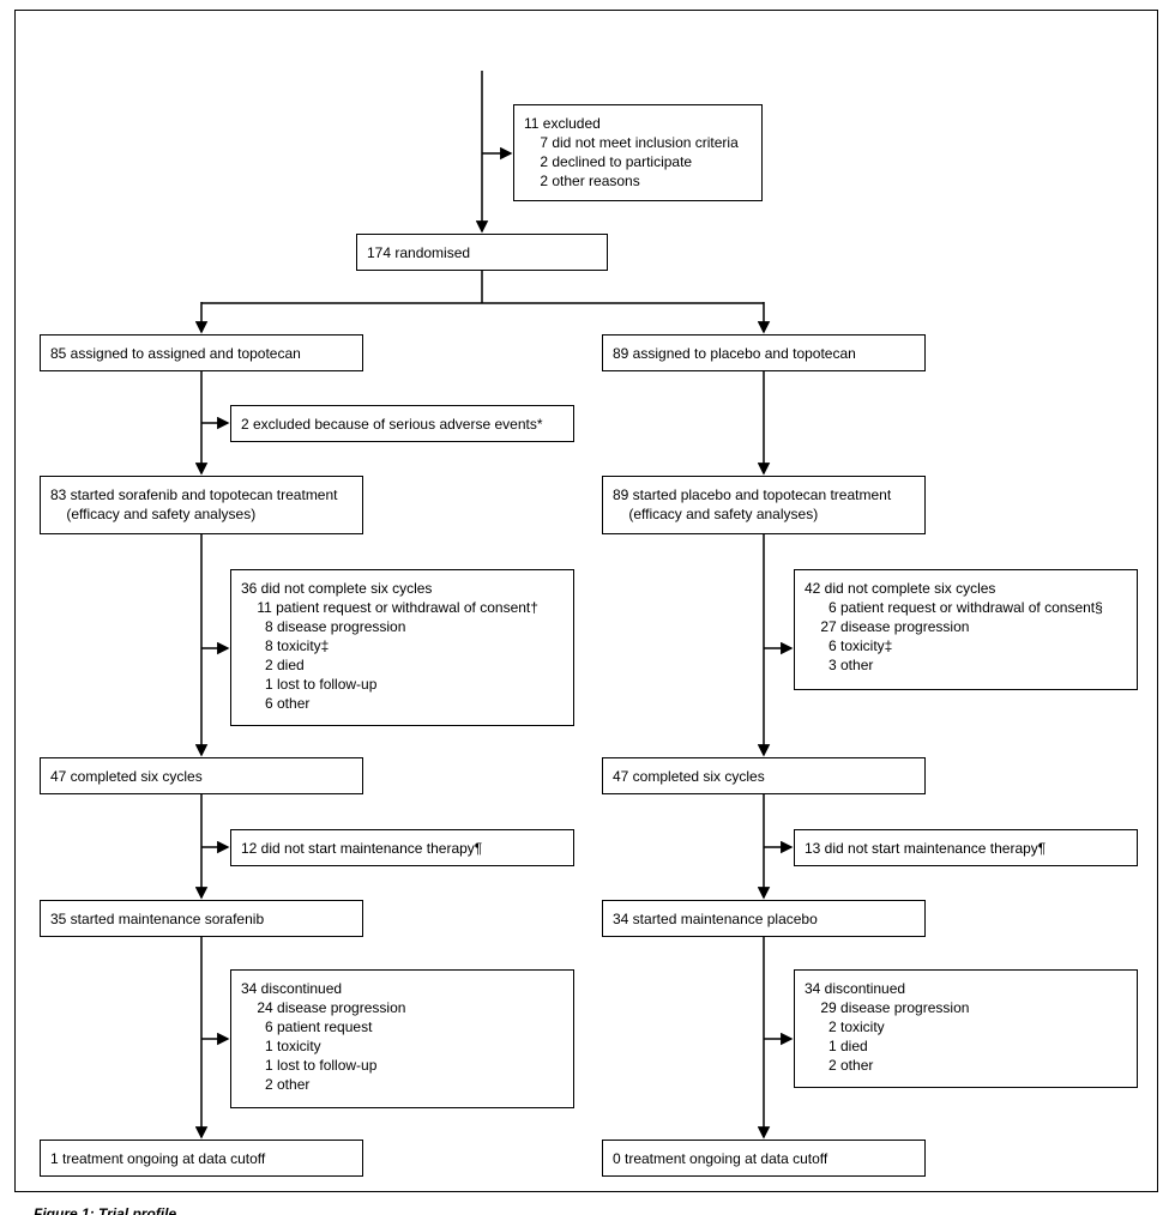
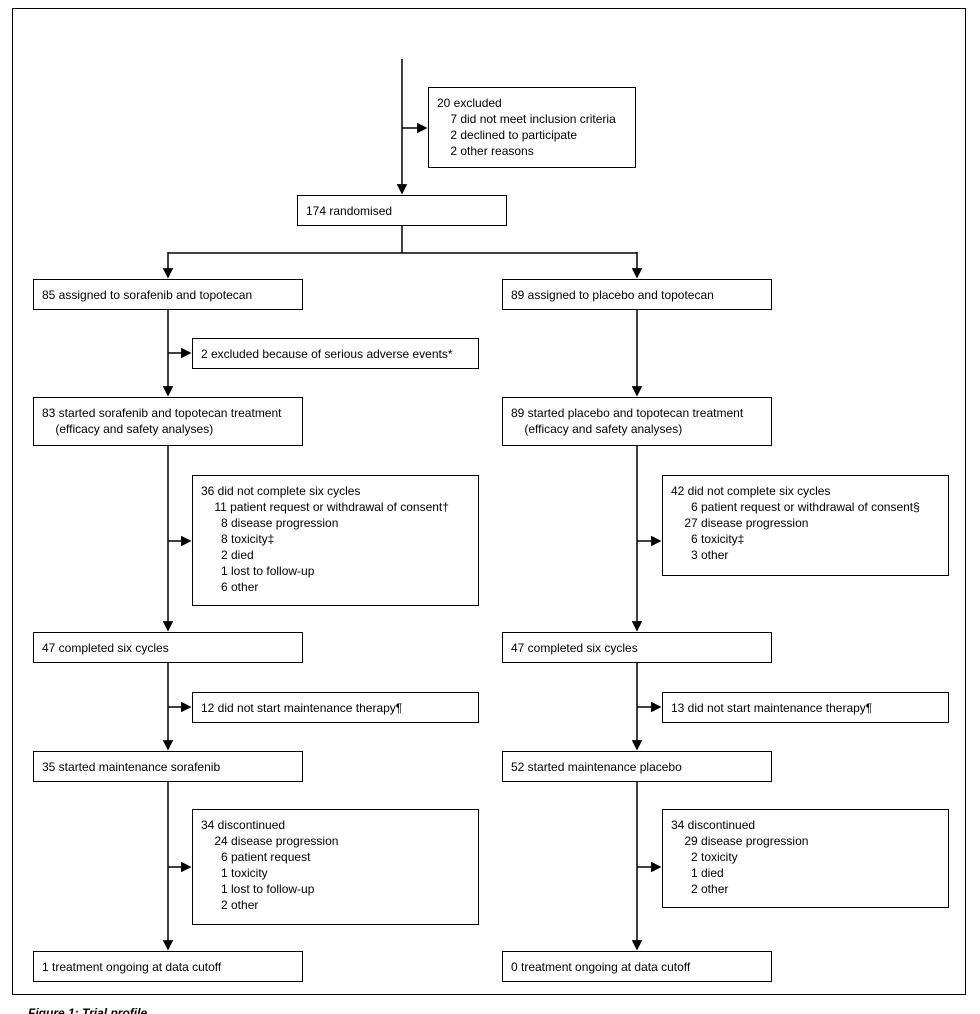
- 11 excluded
+ 20 excluded
  7 did not meet inclusion criteria
  2 declined to participate
  2 other reasons
  174 randomised
- 85 assigned to assigned and topotecan
+ 85 assigned to sorafenib and topotecan
  89 assigned to placebo and topotecan
  2 excluded because of serious adverse events*
  83 started sorafenib and topotecan treatment
  (efficacy and safety analyses)
  89 started placebo and topotecan treatment
  (efficacy and safety analyses)
  36 did not complete six cycles
  11 patient request or withdrawal of consent†
  8 disease progression
  8 toxicity‡
  2 died
  1 lost to follow-up
  6 other
  42 did not complete six cycles
  6 patient request or withdrawal of consent§
  27 disease progression
  6 toxicity‡
  3 other
  47 completed six cycles
  47 completed six cycles
  12 did not start maintenance therapy¶
  13 did not start maintenance therapy¶
  35 started maintenance sorafenib
- 34 started maintenance placebo
+ 52 started maintenance placebo
  34 discontinued
  24 disease progression
  6 patient request
  1 toxicity
  1 lost to follow-up
  2 other
  34 discontinued
  29 disease progression
  2 toxicity
  1 died
  2 other
  1 treatment ongoing at data cutoff
  0 treatment ongoing at data cutoff
  Figure 1: Trial profile
